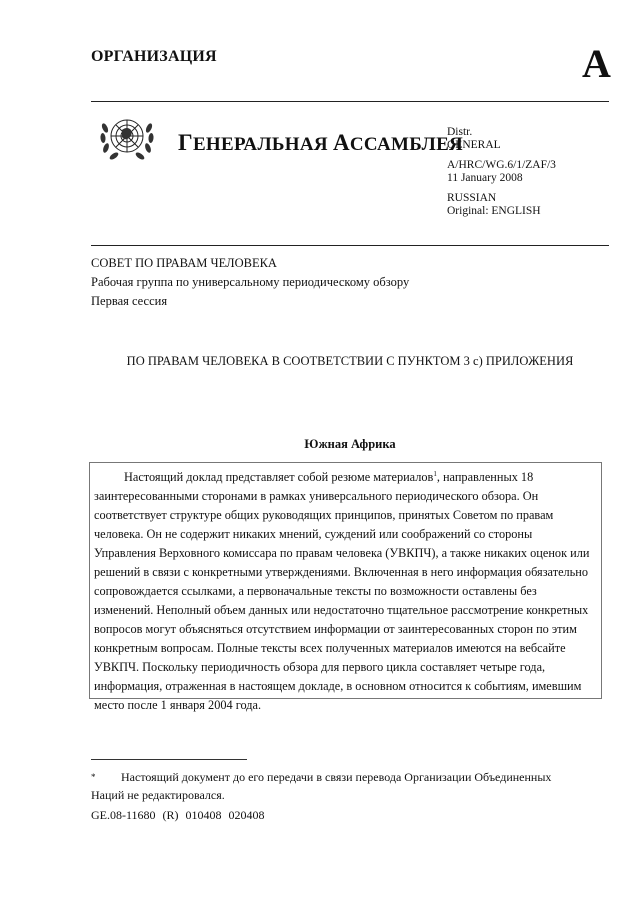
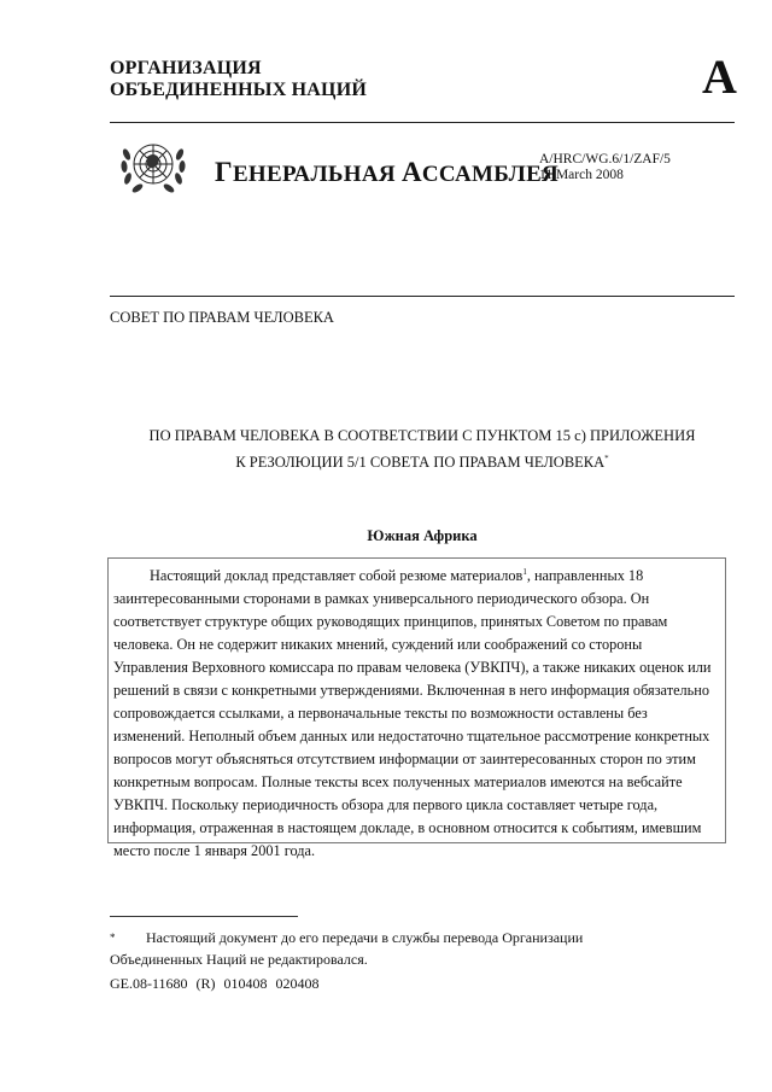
  ОРГАНИЗАЦИЯ
+ ОБЪЕДИНЕННЫХ НАЦИЙ
  A
  ГЕНЕРАЛЬНАЯ АССАМБЛЕЯ
- Distr.
- GENERAL
- A/HRC/WG.6/1/ZAF/3
+ A/HRC/WG.6/1/ZAF/5
- 11 January 2008
+ 11 March 2008
- RUSSIAN
- Original: ENGLISH
  СОВЕТ ПО ПРАВАМ ЧЕЛОВЕКА
- Рабочая группа по универсальному периодическому обзору
- Первая сессия
- ПО ПРАВАМ ЧЕЛОВЕКА В СООТВЕТСТВИИ С ПУНКТОМ 3 с) ПРИЛОЖЕНИЯ
+ ПО ПРАВАМ ЧЕЛОВЕКА В СООТВЕТСТВИИ С ПУНКТОМ 15 с) ПРИЛОЖЕНИЯ
+ К РЕЗОЛЮЦИИ 5/1 СОВЕТА ПО ПРАВАМ ЧЕЛОВЕКА*
  Южная Африка
- Настоящий доклад представляет собой резюме материалов1, направленных 18 заинтересованными сторонами в рамках универсального периодического обзора. Он соответствует структуре общих руководящих принципов, принятых Советом по правам человека. Он не содержит никаких мнений, суждений или соображений со стороны Управления Верховного комиссара по правам человека (УВКПЧ), а также никаких оценок или решений в связи с конкретными утверждениями. Включенная в него информация обязательно сопровождается ссылками, а первоначальные тексты по возможности оставлены без изменений. Неполный объем данных или недостаточно тщательное рассмотрение конкретных вопросов могут объясняться отсутствием информации от заинтересованных сторон по этим конкретным вопросам. Полные тексты всех полученных материалов имеются на вебсайте УВКПЧ. Поскольку периодичность обзора для первого цикла составляет четыре года, информация, отраженная в настоящем докладе, в основном относится к событиям, имевшим место после 1 января 2004 года.
+ Настоящий доклад представляет собой резюме материалов1, направленных 18 заинтересованными сторонами в рамках универсального периодического обзора. Он соответствует структуре общих руководящих принципов, принятых Советом по правам человека. Он не содержит никаких мнений, суждений или соображений со стороны Управления Верховного комиссара по правам человека (УВКПЧ), а также никаких оценок или решений в связи с конкретными утверждениями. Включенная в него информация обязательно сопровождается ссылками, а первоначальные тексты по возможности оставлены без изменений. Неполный объем данных или недостаточно тщательное рассмотрение конкретных вопросов могут объясняться отсутствием информации от заинтересованных сторон по этим конкретным вопросам. Полные тексты всех полученных материалов имеются на вебсайте УВКПЧ. Поскольку периодичность обзора для первого цикла составляет четыре года, информация, отраженная в настоящем докладе, в основном относится к событиям, имевшим место после 1 января 2001 года.
- * Настоящий документ до его передачи в связи перевода Организации Объединенных Наций не редактировался.
+ * Настоящий документ до его передачи в службы перевода Организации Объединенных Наций не редактировался.
  GE.08-11680 (R) 010408 020408
